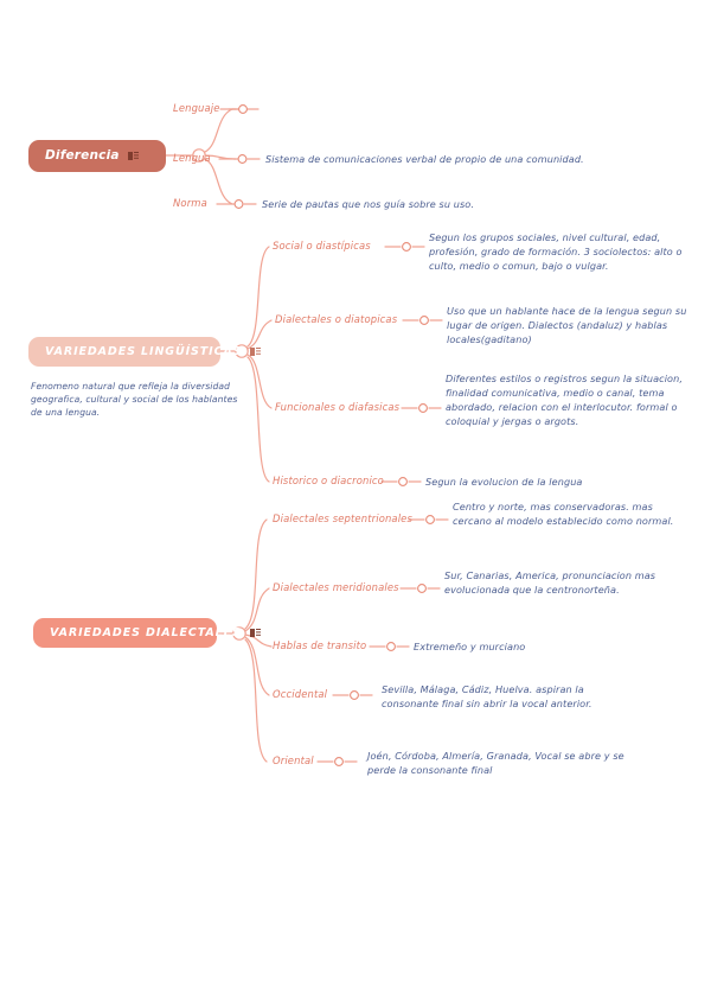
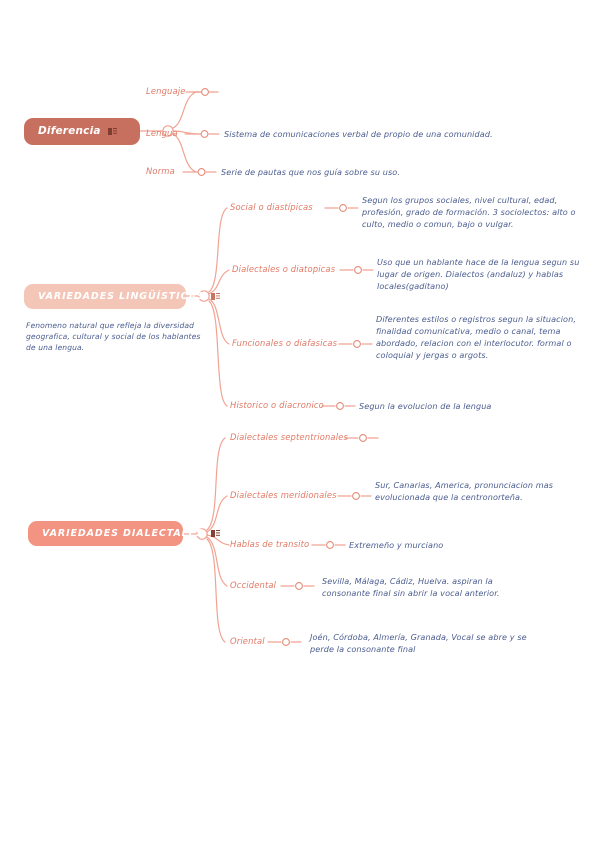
  Diferencia
  Lenguaje
  Lengua
  Sistema de comunicaciones verbal de propio de una comunidad.
  Norma
  Serie de pautas que nos guía sobre su uso.
  VARIEDADES LINGÜÍSTICAS
  Fenomeno natural que refleja la diversidad geografica, cultural y social de los hablantes de una lengua.
  Social o diastípicas
  Segun los grupos sociales, nivel cultural, edad, profesión, grado de formación. 3 sociolectos: alto o culto, medio o comun, bajo o vulgar.
  Dialectales o diatopicas
  Uso que un hablante hace de la lengua segun su lugar de origen. Dialectos (andaluz) y hablas locales(gaditano)
  Funcionales o diafasicas
  Diferentes estilos o registros segun la situacion, finalidad comunicativa, medio o canal, tema abordado, relacion con el interlocutor. formal o coloquial y jergas o argots.
  Historico o diacronico
  Segun la evolucion de la lengua
  VARIEDADES DIALECTALES
  Dialectales septentrionales
- Centro y norte, mas conservadoras. mas cercano al modelo establecido como normal.
  Dialectales meridionales
  Sur, Canarias, America, pronunciacion mas evolucionada que la centronorteña.
  Hablas de transito
  Extremeño y murciano
  Occidental
  Sevilla, Málaga, Cádiz, Huelva. aspiran la consonante final sin abrir la vocal anterior.
  Oriental
  Joén, Córdoba, Almería, Granada, Vocal se abre y se perde la consonante final
